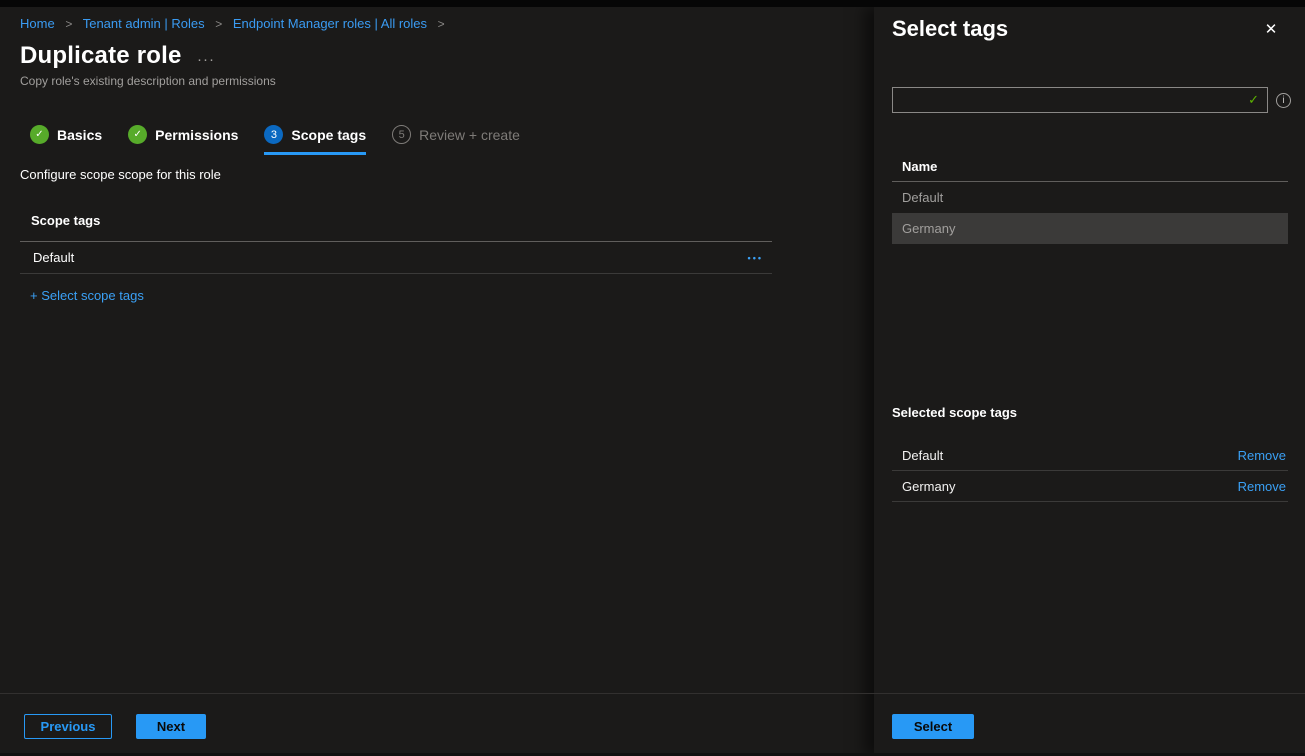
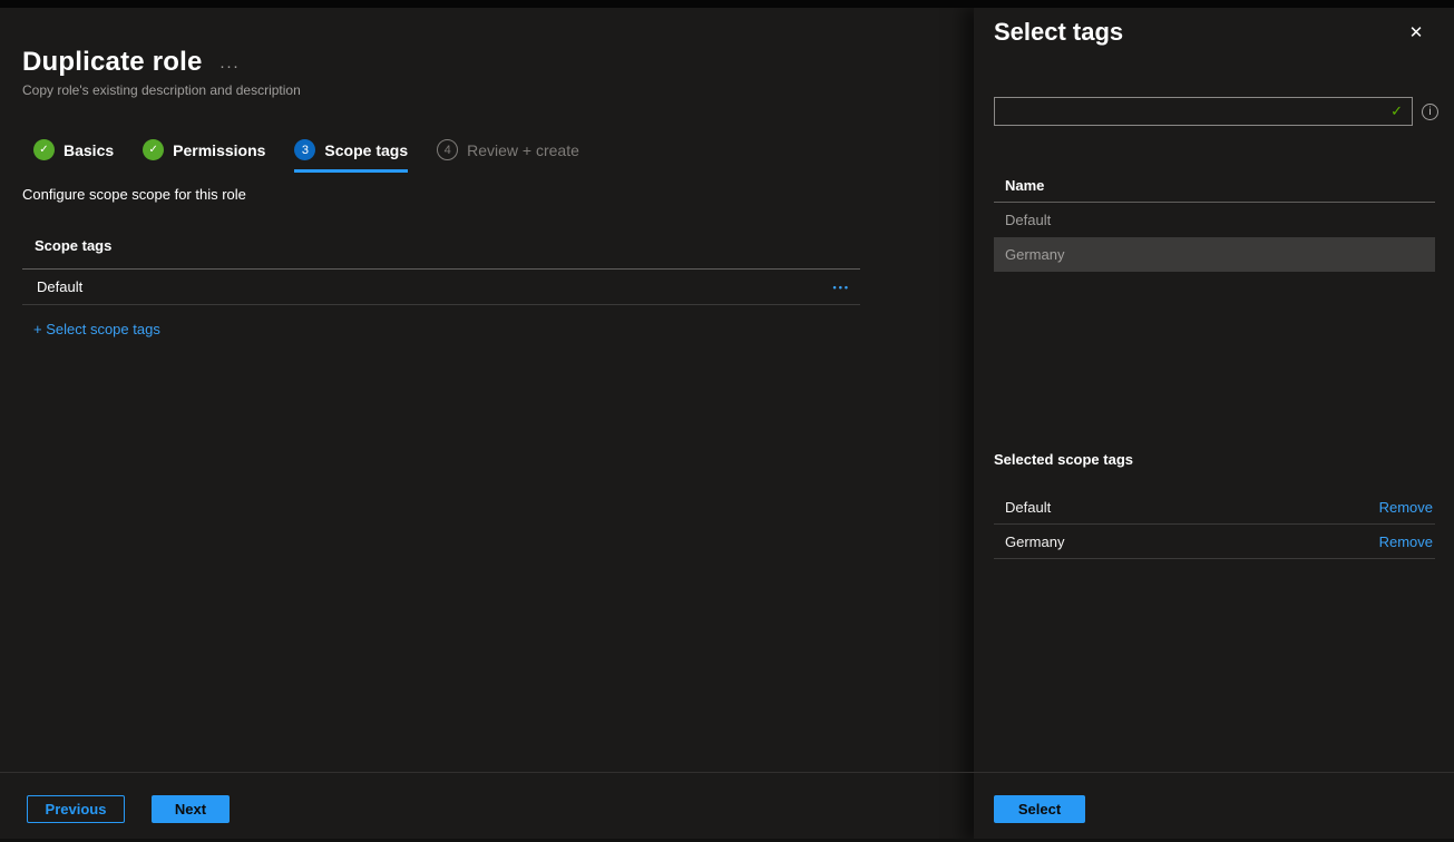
- Home > Tenant admin | Roles > Endpoint Manager roles | All roles >
  Duplicate role
  ···
- Copy role's existing description and permissions
+ Copy role's existing description and description
  ✓
  Basics
  ✓
  Permissions
  3
  Scope tags
- 5
+ 4
  Review + create
  Configure scope scope for this role
  Scope tags
  Default
  •••
  + Select scope tags
  Previous
  Next
  Select tags
  ✕
  ✓
  i
  Name
  Default
  Germany
  Selected scope tags
  Default
  Remove
  Germany
  Remove
  Select
